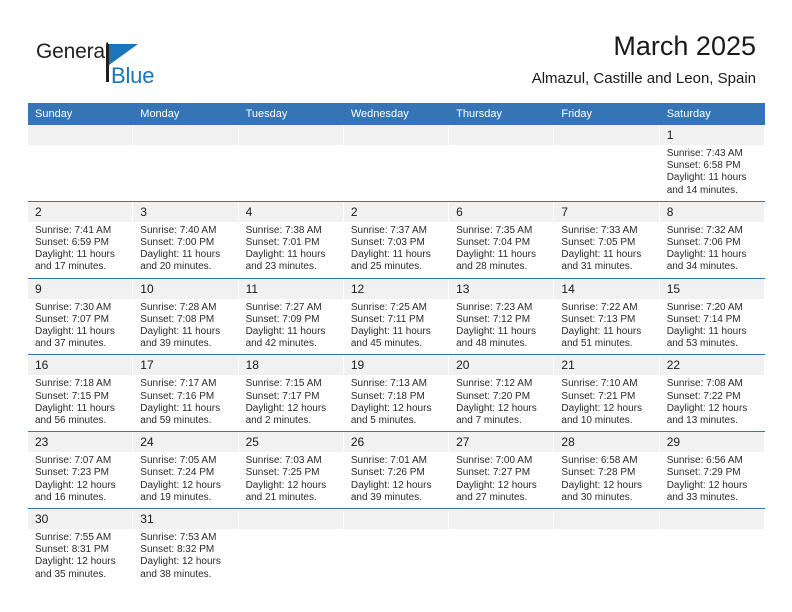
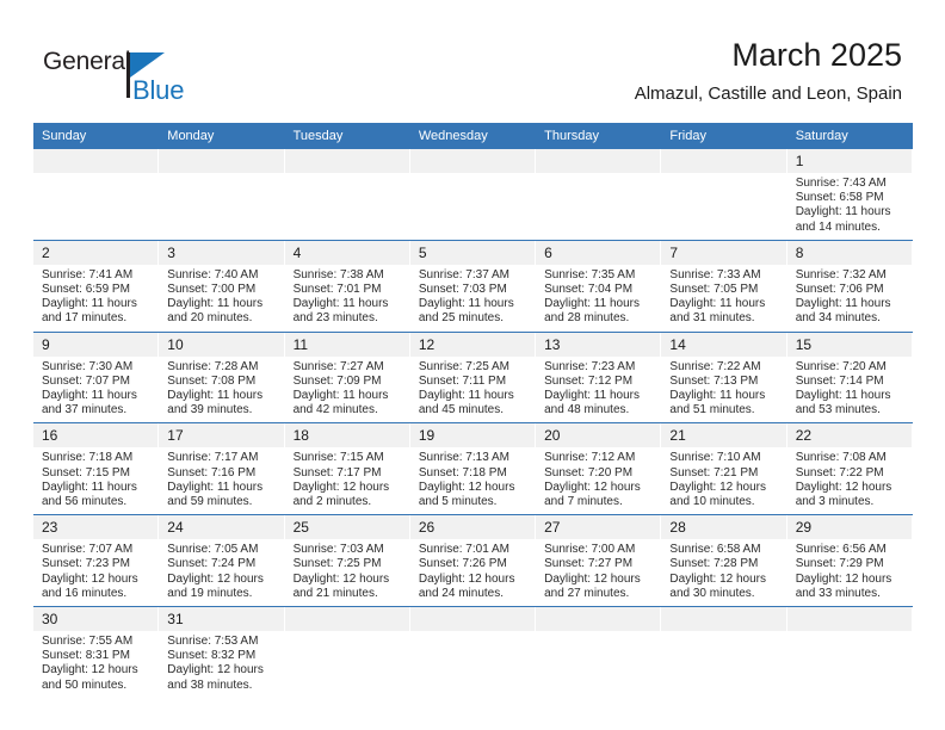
  Genera
  Blue
  March 2025
  Almazul, Castille and Leon, Spain
  Sunday	Monday	Tuesday	Wednesday	Thursday	Friday	Saturday
  						1Sunrise: 7:43 AMSunset: 6:58 PMDaylight: 11 hoursand 14 minutes.
- 2Sunrise: 7:41 AMSunset: 6:59 PMDaylight: 11 hoursand 17 minutes.	3Sunrise: 7:40 AMSunset: 7:00 PMDaylight: 11 hoursand 20 minutes.	4Sunrise: 7:38 AMSunset: 7:01 PMDaylight: 11 hoursand 23 minutes.	2Sunrise: 7:37 AMSunset: 7:03 PMDaylight: 11 hoursand 25 minutes.	6Sunrise: 7:35 AMSunset: 7:04 PMDaylight: 11 hoursand 28 minutes.	7Sunrise: 7:33 AMSunset: 7:05 PMDaylight: 11 hoursand 31 minutes.	8Sunrise: 7:32 AMSunset: 7:06 PMDaylight: 11 hoursand 34 minutes.
+ 2Sunrise: 7:41 AMSunset: 6:59 PMDaylight: 11 hoursand 17 minutes.	3Sunrise: 7:40 AMSunset: 7:00 PMDaylight: 11 hoursand 20 minutes.	4Sunrise: 7:38 AMSunset: 7:01 PMDaylight: 11 hoursand 23 minutes.	5Sunrise: 7:37 AMSunset: 7:03 PMDaylight: 11 hoursand 25 minutes.	6Sunrise: 7:35 AMSunset: 7:04 PMDaylight: 11 hoursand 28 minutes.	7Sunrise: 7:33 AMSunset: 7:05 PMDaylight: 11 hoursand 31 minutes.	8Sunrise: 7:32 AMSunset: 7:06 PMDaylight: 11 hoursand 34 minutes.
  9Sunrise: 7:30 AMSunset: 7:07 PMDaylight: 11 hoursand 37 minutes.	10Sunrise: 7:28 AMSunset: 7:08 PMDaylight: 11 hoursand 39 minutes.	11Sunrise: 7:27 AMSunset: 7:09 PMDaylight: 11 hoursand 42 minutes.	12Sunrise: 7:25 AMSunset: 7:11 PMDaylight: 11 hoursand 45 minutes.	13Sunrise: 7:23 AMSunset: 7:12 PMDaylight: 11 hoursand 48 minutes.	14Sunrise: 7:22 AMSunset: 7:13 PMDaylight: 11 hoursand 51 minutes.	15Sunrise: 7:20 AMSunset: 7:14 PMDaylight: 11 hoursand 53 minutes.
- 16Sunrise: 7:18 AMSunset: 7:15 PMDaylight: 11 hoursand 56 minutes.	17Sunrise: 7:17 AMSunset: 7:16 PMDaylight: 11 hoursand 59 minutes.	18Sunrise: 7:15 AMSunset: 7:17 PMDaylight: 12 hoursand 2 minutes.	19Sunrise: 7:13 AMSunset: 7:18 PMDaylight: 12 hoursand 5 minutes.	20Sunrise: 7:12 AMSunset: 7:20 PMDaylight: 12 hoursand 7 minutes.	21Sunrise: 7:10 AMSunset: 7:21 PMDaylight: 12 hoursand 10 minutes.	22Sunrise: 7:08 AMSunset: 7:22 PMDaylight: 12 hoursand 13 minutes.
+ 16Sunrise: 7:18 AMSunset: 7:15 PMDaylight: 11 hoursand 56 minutes.	17Sunrise: 7:17 AMSunset: 7:16 PMDaylight: 11 hoursand 59 minutes.	18Sunrise: 7:15 AMSunset: 7:17 PMDaylight: 12 hoursand 2 minutes.	19Sunrise: 7:13 AMSunset: 7:18 PMDaylight: 12 hoursand 5 minutes.	20Sunrise: 7:12 AMSunset: 7:20 PMDaylight: 12 hoursand 7 minutes.	21Sunrise: 7:10 AMSunset: 7:21 PMDaylight: 12 hoursand 10 minutes.	22Sunrise: 7:08 AMSunset: 7:22 PMDaylight: 12 hoursand 3 minutes.
- 23Sunrise: 7:07 AMSunset: 7:23 PMDaylight: 12 hoursand 16 minutes.	24Sunrise: 7:05 AMSunset: 7:24 PMDaylight: 12 hoursand 19 minutes.	25Sunrise: 7:03 AMSunset: 7:25 PMDaylight: 12 hoursand 21 minutes.	26Sunrise: 7:01 AMSunset: 7:26 PMDaylight: 12 hoursand 39 minutes.	27Sunrise: 7:00 AMSunset: 7:27 PMDaylight: 12 hoursand 27 minutes.	28Sunrise: 6:58 AMSunset: 7:28 PMDaylight: 12 hoursand 30 minutes.	29Sunrise: 6:56 AMSunset: 7:29 PMDaylight: 12 hoursand 33 minutes.
+ 23Sunrise: 7:07 AMSunset: 7:23 PMDaylight: 12 hoursand 16 minutes.	24Sunrise: 7:05 AMSunset: 7:24 PMDaylight: 12 hoursand 19 minutes.	25Sunrise: 7:03 AMSunset: 7:25 PMDaylight: 12 hoursand 21 minutes.	26Sunrise: 7:01 AMSunset: 7:26 PMDaylight: 12 hoursand 24 minutes.	27Sunrise: 7:00 AMSunset: 7:27 PMDaylight: 12 hoursand 27 minutes.	28Sunrise: 6:58 AMSunset: 7:28 PMDaylight: 12 hoursand 30 minutes.	29Sunrise: 6:56 AMSunset: 7:29 PMDaylight: 12 hoursand 33 minutes.
- 30Sunrise: 7:55 AMSunset: 8:31 PMDaylight: 12 hoursand 35 minutes.	31Sunrise: 7:53 AMSunset: 8:32 PMDaylight: 12 hoursand 38 minutes.
+ 30Sunrise: 7:55 AMSunset: 8:31 PMDaylight: 12 hoursand 50 minutes.	31Sunrise: 7:53 AMSunset: 8:32 PMDaylight: 12 hoursand 38 minutes.
